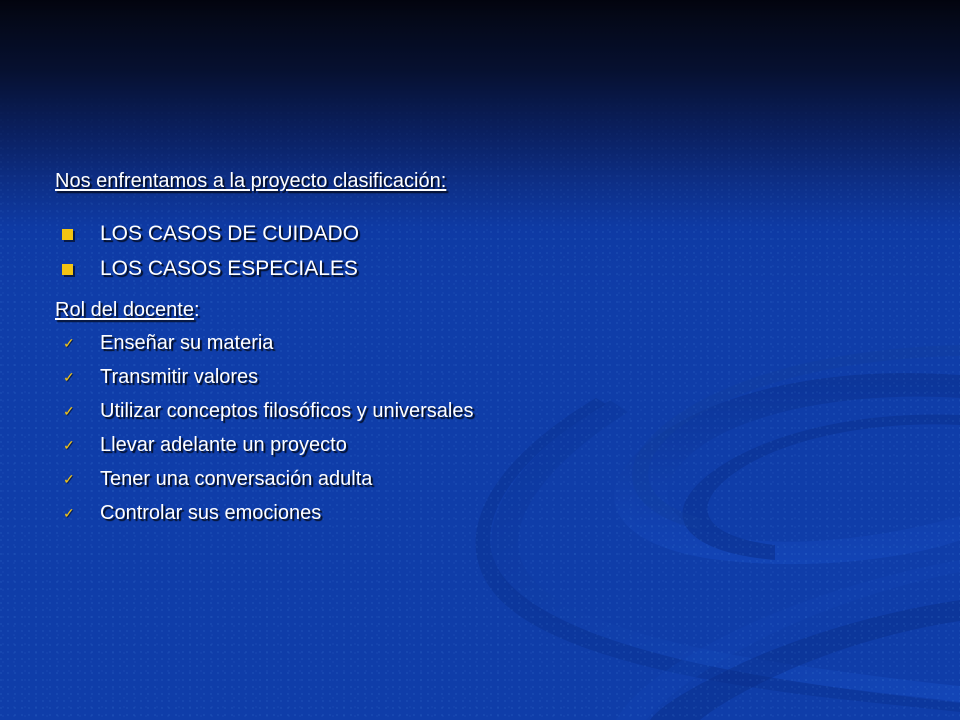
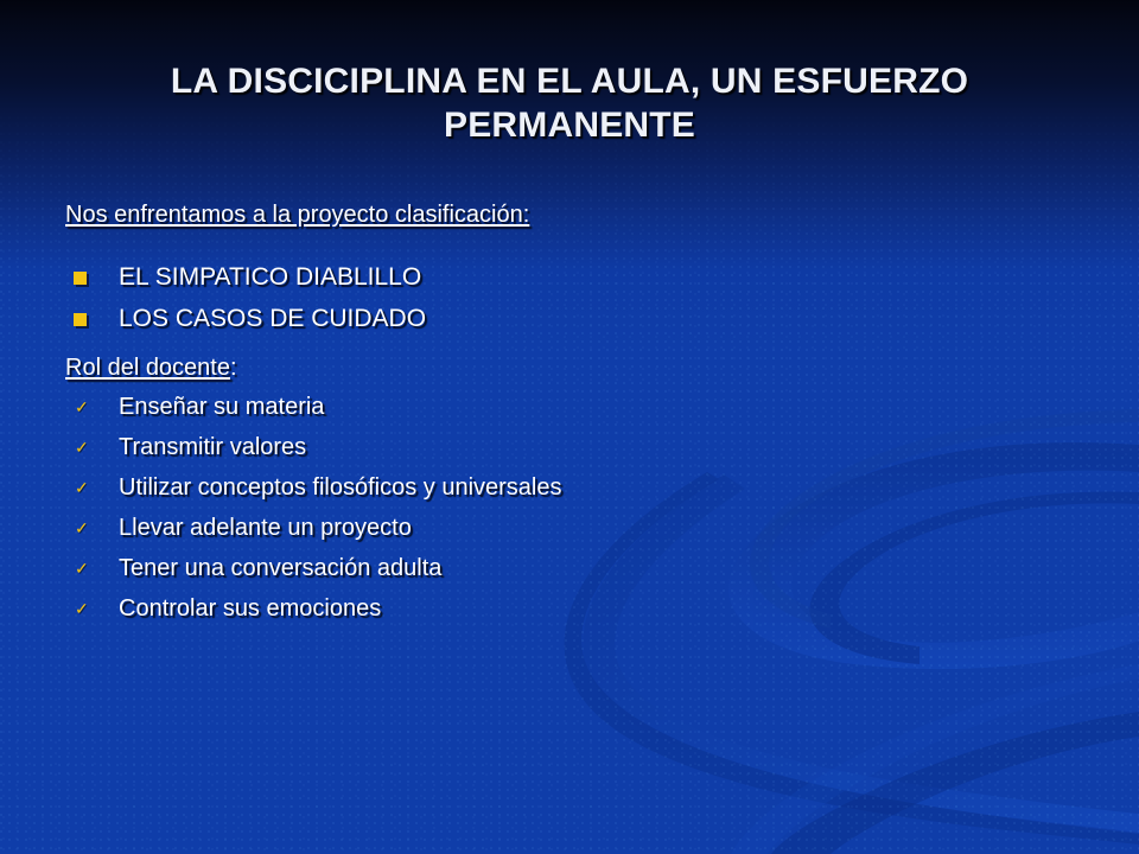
+ LA DISCICIPLINA EN EL AULA, UN ESFUERZO PERMANENTE
  Nos enfrentamos a la proyecto clasificación:
+ EL SIMPATICO DIABLILLO
  LOS CASOS DE CUIDADO
- LOS CASOS ESPECIALES
  Rol del docente:
  ✓
  Enseñar su materia
  ✓
  Transmitir valores
  ✓
  Utilizar conceptos filosóficos y universales
  ✓
  Llevar adelante un proyecto
  ✓
  Tener una conversación adulta
  ✓
  Controlar sus emociones
